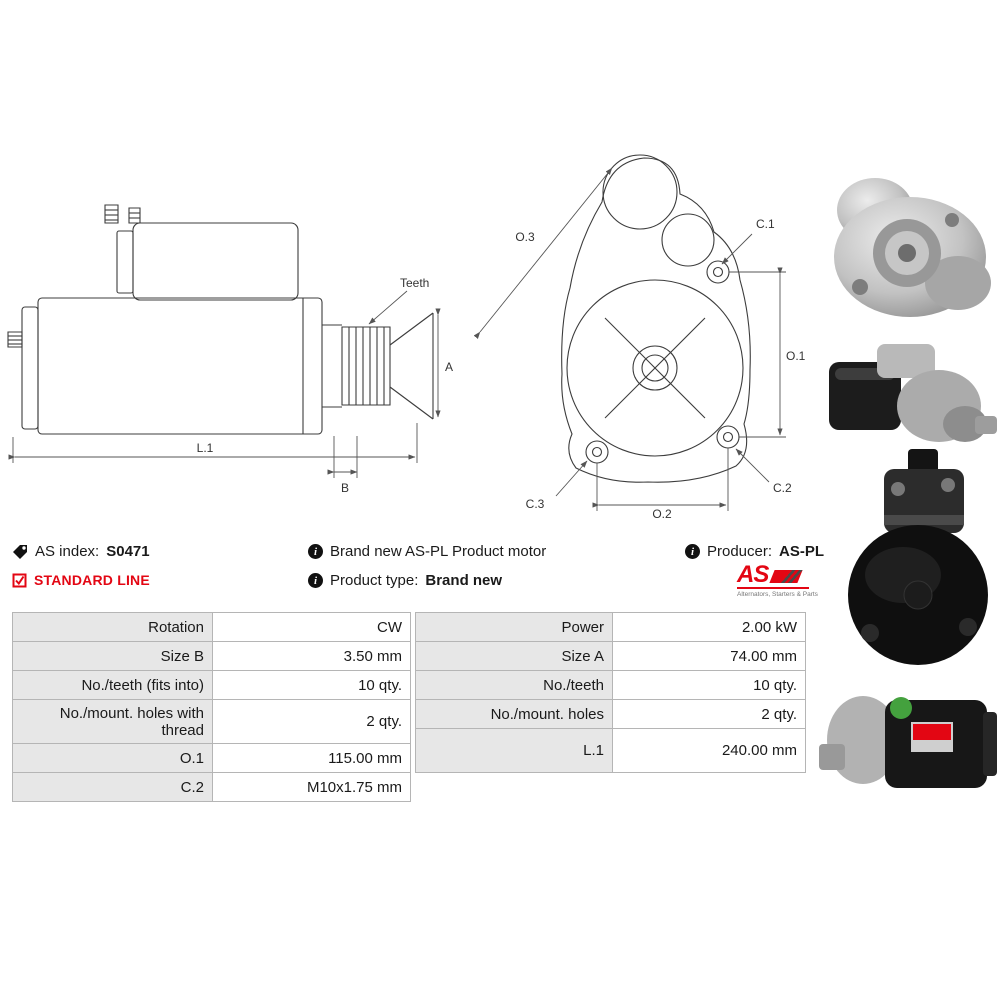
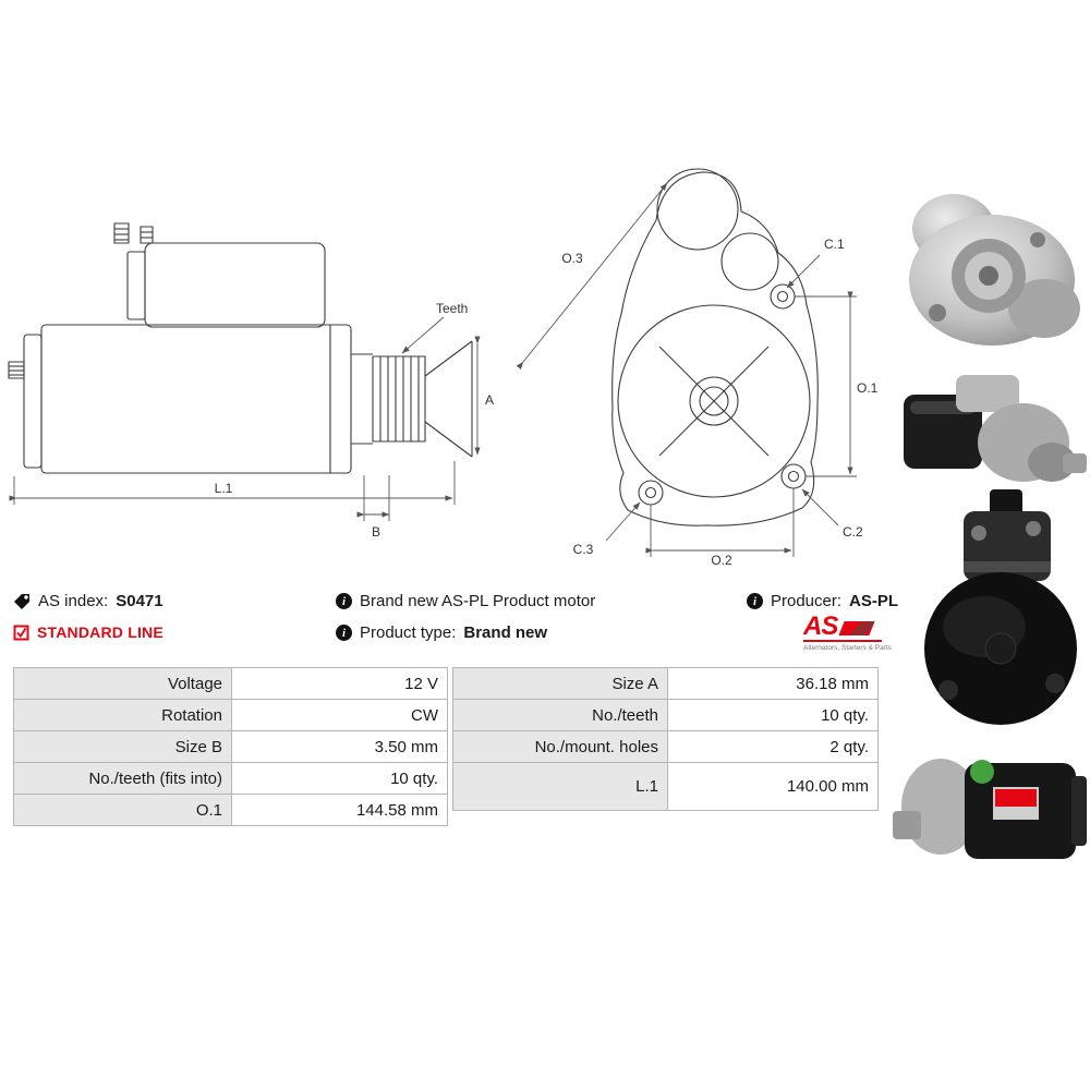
  Teeth
  A
  L.1
  B
  O.3
  C.1
  O.1
  O.2
  C.2
  C.3
  AS index:
  S0471
  STANDARD LINE
  i
  Brand new AS-PL Product motor
  i
  Product type:
  Brand new
  i
  Producer:
  AS-PL
  AS
+ Voltage	12 V
  Rotation	CW
  Size B	3.50 mm
  No./teeth (fits into)	10 qty.
- No./mount. holes with thread	2 qty.
- O.1	115.00 mm
+ O.1	144.58 mm
- C.2	M10x1.75 mm
- Power	2.00 kW
- Size A	74.00 mm
+ Size A	36.18 mm
  No./teeth	10 qty.
  No./mount. holes	2 qty.
- L.1	240.00 mm
+ L.1	140.00 mm
